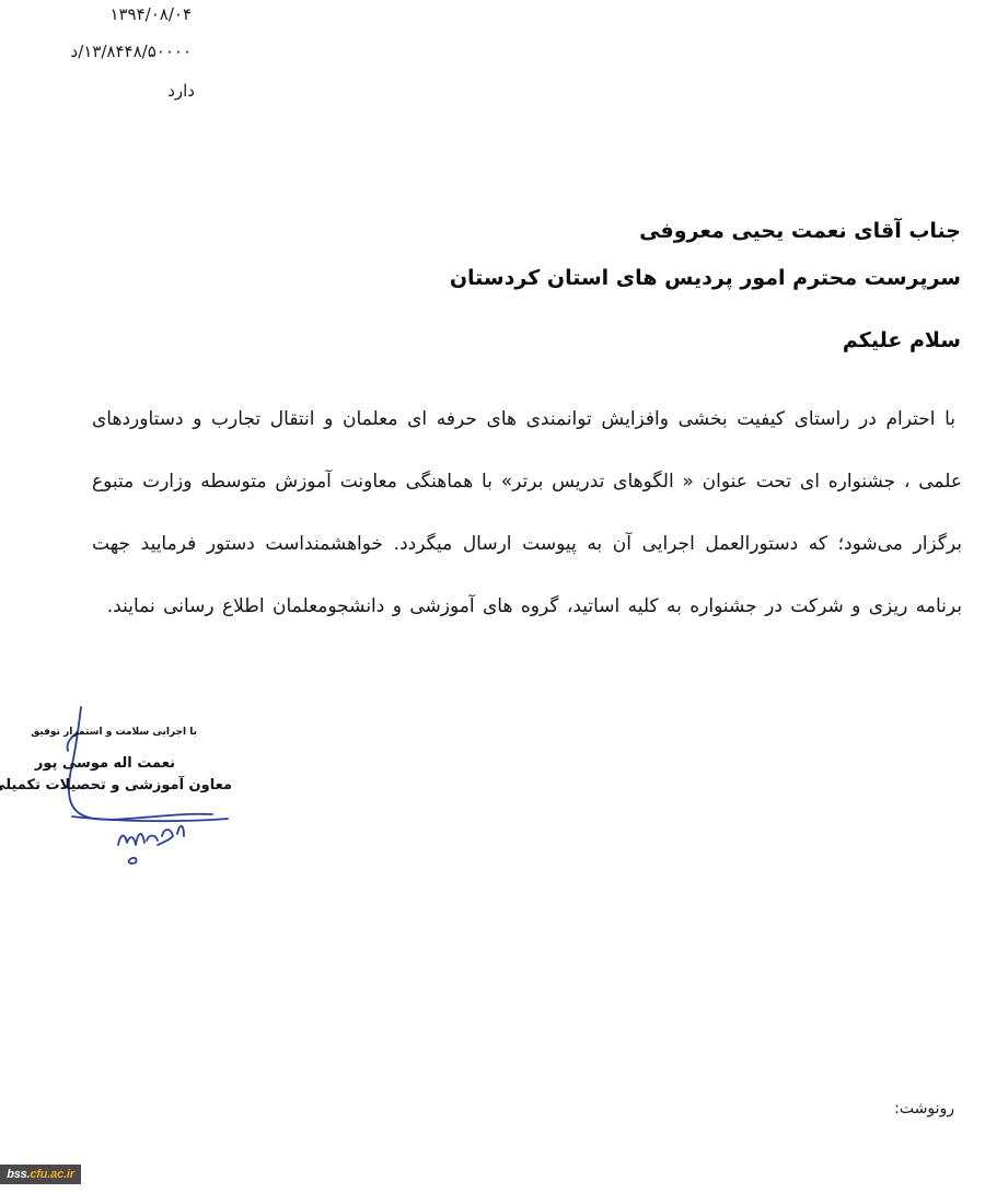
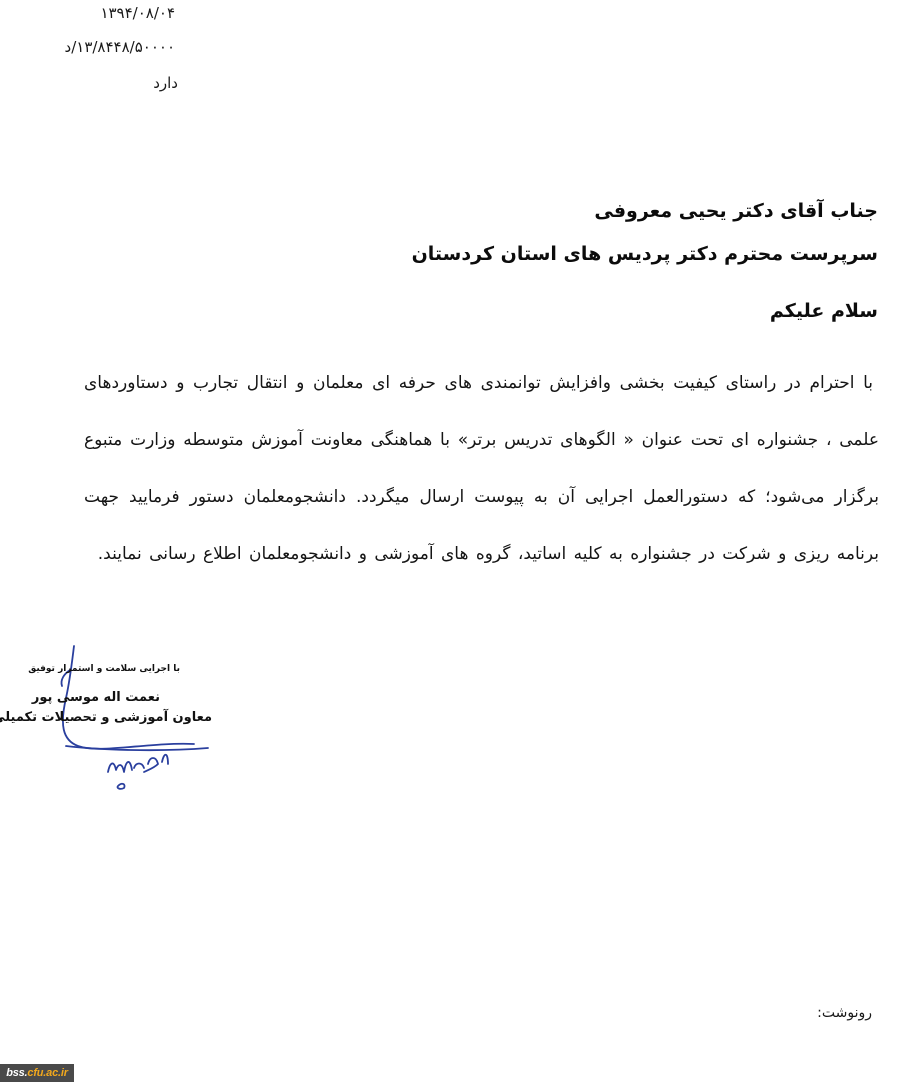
  ۱۳۹۴/۰۸/۰۴
  ۱۳/۸۴۴۸/۵۰۰۰۰/د
  دارد
- جناب آقای نعمت یحیی معروفی
+ جناب آقای دکتر یحیی معروفی
- سرپرست محترم امور پردیس های استان کردستان
+ سرپرست محترم دکتر پردیس های استان کردستان
  سلام علیکم
- با احترام در راستای کیفیت بخشی وافزایش توانمندی های حرفه ای معلمان و انتقال تجارب و دستاوردهای علمی ، جشنواره ای تحت عنوان « الگوهای تدریس برتر» با هماهنگی معاونت آموزش متوسطه وزارت متبوع برگزار می‌شود؛ که دستورالعمل اجرایی آن به پیوست ارسال میگردد. خواهشمنداست دستور فرمایید جهت برنامه ریزی و شرکت در جشنواره به کلیه اساتید، گروه های آموزشی و دانشجومعلمان اطلاع رسانی نمایند.
+ با احترام در راستای کیفیت بخشی وافزایش توانمندی های حرفه ای معلمان و انتقال تجارب و دستاوردهای علمی ، جشنواره ای تحت عنوان « الگوهای تدریس برتر» با هماهنگی معاونت آموزش متوسطه وزارت متبوع برگزار می‌شود؛ که دستورالعمل اجرایی آن به پیوست ارسال میگردد. دانشجومعلمان دستور فرمایید جهت برنامه ریزی و شرکت در جشنواره به کلیه اساتید، گروه های آموزشی و دانشجومعلمان اطلاع رسانی نمایند.
  با اجرایی سلامت و استمرار توفیق
  نعمت اله موسی پور
  معاون آموزشی و تحصیلات تکمیل
  رونوشت:
  bss.
  cfu.ac.ir
